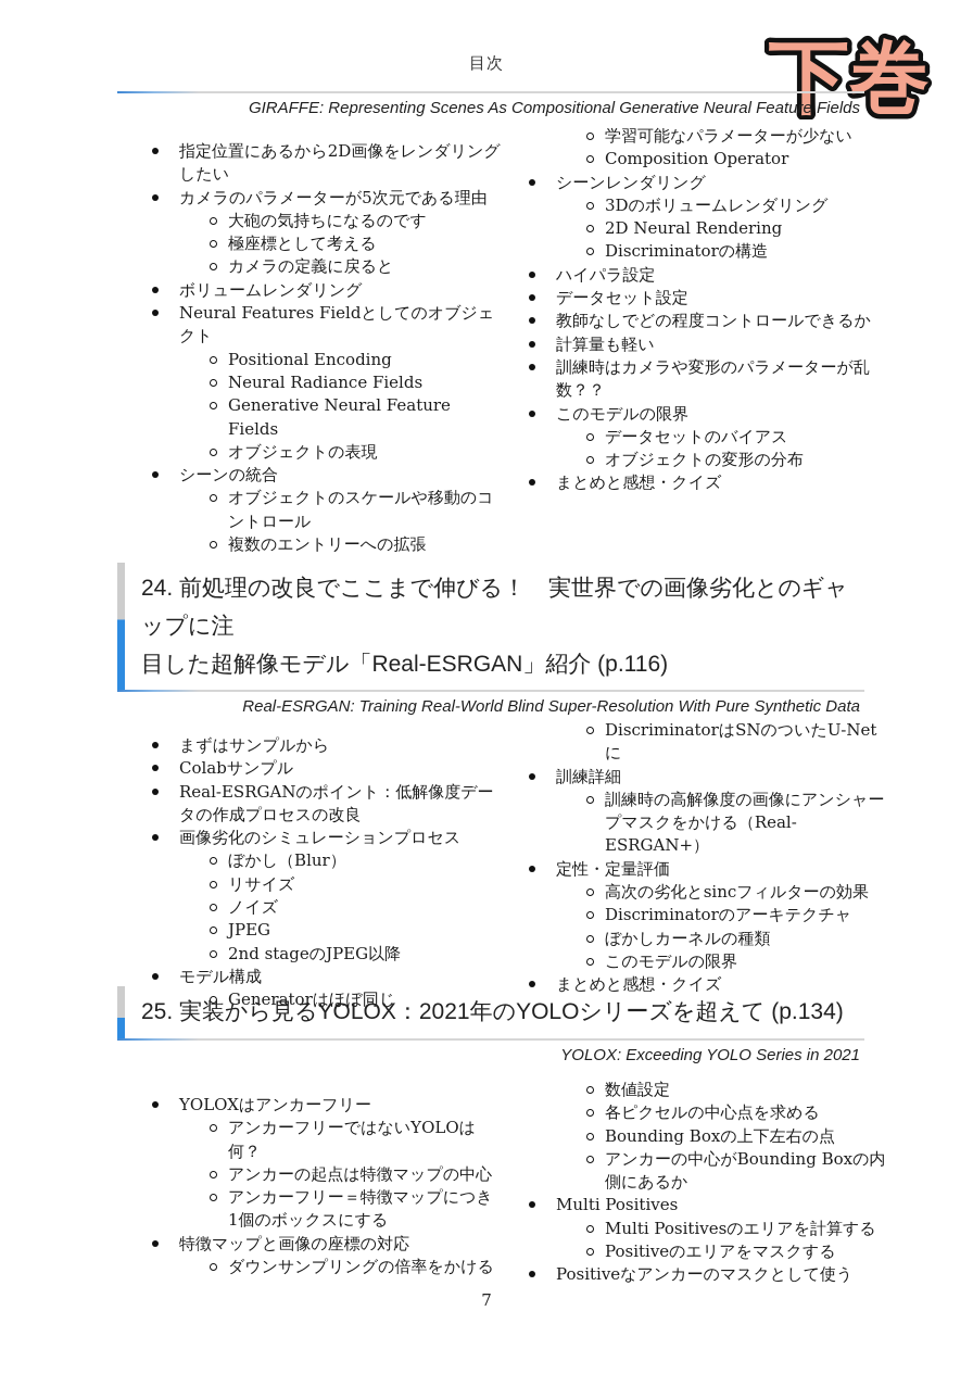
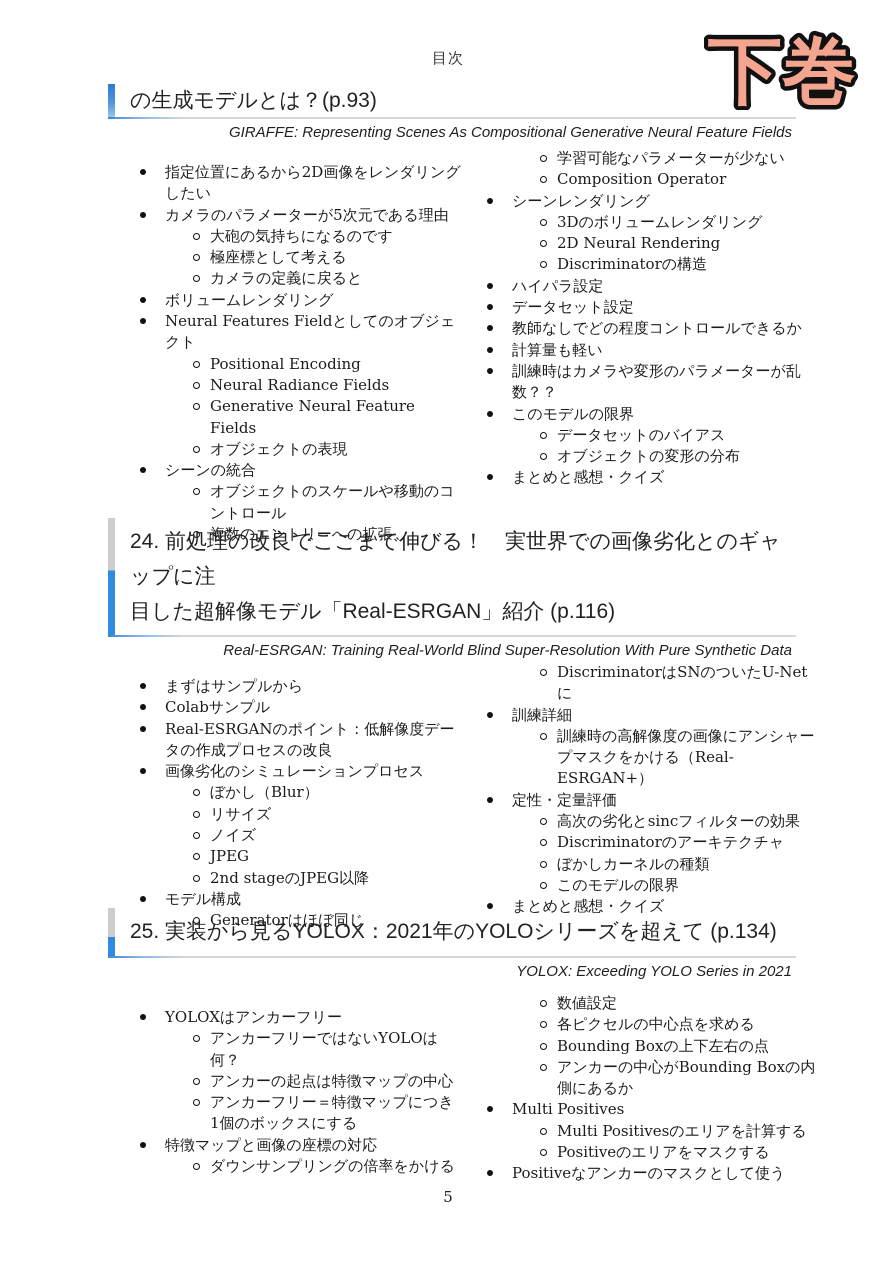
  目次
  下巻
+ の生成モデルとは？(p.93)
  GIRAFFE: Representing Scenes As Compositional Generative Neural Feature Fields
  指定位置にあるから2D画像をレンダリングしたい
  カメラのパラメーターが5次元である理由
  大砲の気持ちになるのです
  極座標として考える
  カメラの定義に戻ると
  ボリュームレンダリング
  Neural Features Fieldとしてのオブジェクト
  Positional Encoding
  Neural Radiance Fields
  Generative Neural Feature Fields
  オブジェクトの表現
  シーンの統合
  オブジェクトのスケールや移動のコントロール
  複数のエントリーへの拡張
  学習可能なパラメーターが少ない
  Composition Operator
  シーンレンダリング
  3Dのボリュームレンダリング
  2D Neural Rendering
  Discriminatorの構造
  ハイパラ設定
  データセット設定
  教師なしでどの程度コントロールできるか
  計算量も軽い
  訓練時はカメラや変形のパラメーターが乱数？？
  このモデルの限界
  データセットのバイアス
  オブジェクトの変形の分布
  まとめと感想・クイズ
  24. 前処理の改良でここまで伸びる！ 実世界での画像劣化とのギャップに注
  目した超解像モデル「Real-ESRGAN」紹介 (p.116)
  Real-ESRGAN: Training Real-World Blind Super-Resolution With Pure Synthetic Data
  まずはサンプルから
  Colabサンプル
  Real-ESRGANのポイント：低解像度データの作成プロセスの改良
  画像劣化のシミュレーションプロセス
  ぼかし（Blur）
  リサイズ
  ノイズ
  JPEG
  2nd stageのJPEG以降
  モデル構成
  Generatorはほぼ同じ
  DiscriminatorはSNのついたU-Netに
  訓練詳細
  訓練時の高解像度の画像にアンシャープマスクをかける（Real-ESRGAN+）
  定性・定量評価
  高次の劣化とsincフィルターの効果
  Discriminatorのアーキテクチャ
  ぼかしカーネルの種類
  このモデルの限界
  まとめと感想・クイズ
  25. 実装から見るYOLOX：2021年のYOLOシリーズを超えて (p.134)
  YOLOX: Exceeding YOLO Series in 2021
  YOLOXはアンカーフリー
  アンカーフリーではないYOLOは何？
  アンカーの起点は特徴マップの中心
  アンカーフリー＝特徴マップにつき1個のボックスにする
  特徴マップと画像の座標の対応
  ダウンサンプリングの倍率をかける
  数値設定
  各ピクセルの中心点を求める
  Bounding Boxの上下左右の点
  アンカーの中心がBounding Boxの内側にあるか
  Multi Positives
  Multi Positivesのエリアを計算する
  Positiveのエリアをマスクする
  Positiveなアンカーのマスクとして使う
- 7
+ 5
